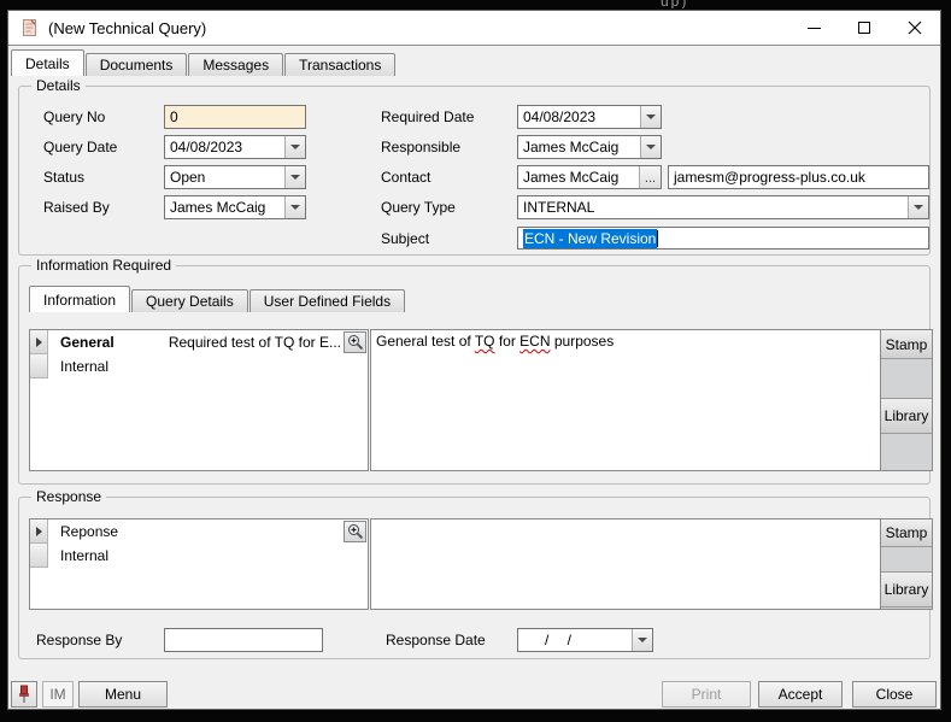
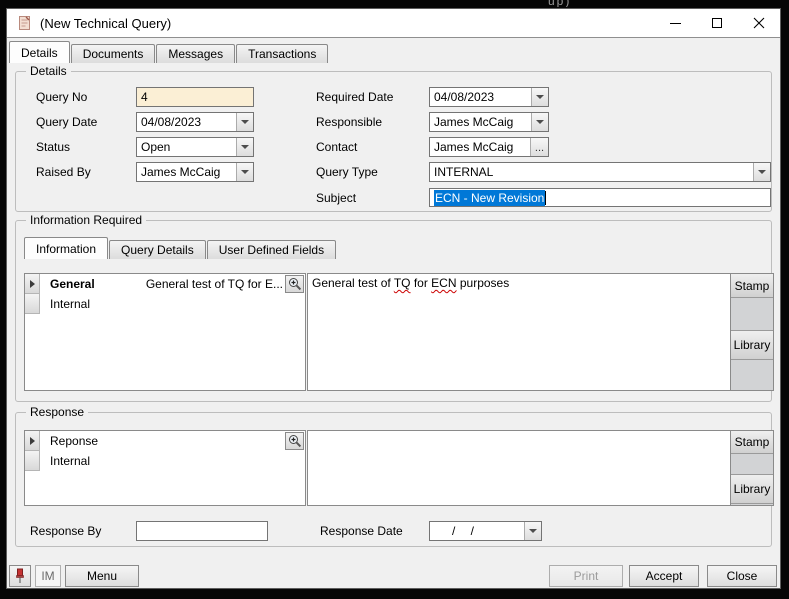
  up)
  (New Technical Query)
  Details
  Documents
  Messages
  Transactions
  Details
  Query No
- 0
+ 4
  Query Date
  04/08/2023
  Status
  Open
  Raised By
  James McCaig
  Required Date
  04/08/2023
  Responsible
  James McCaig
  Contact
  James McCaig
  ...
- jamesm@progress-plus.co.uk
  Query Type
  INTERNAL
  Subject
  ECN - New Revision
  Information Required
  Information
  Query Details
  User Defined Fields
  General
- Required test of TQ for E...
+ General test of TQ for E...
  Internal
  General test of TQ for ECN purposes
  Stamp
  Library
  Response
  Reponse
  Internal
  Stamp
  Library
  Response By
  Response Date
  / /
  IM
  Menu
  Print
  Accept
  Close
